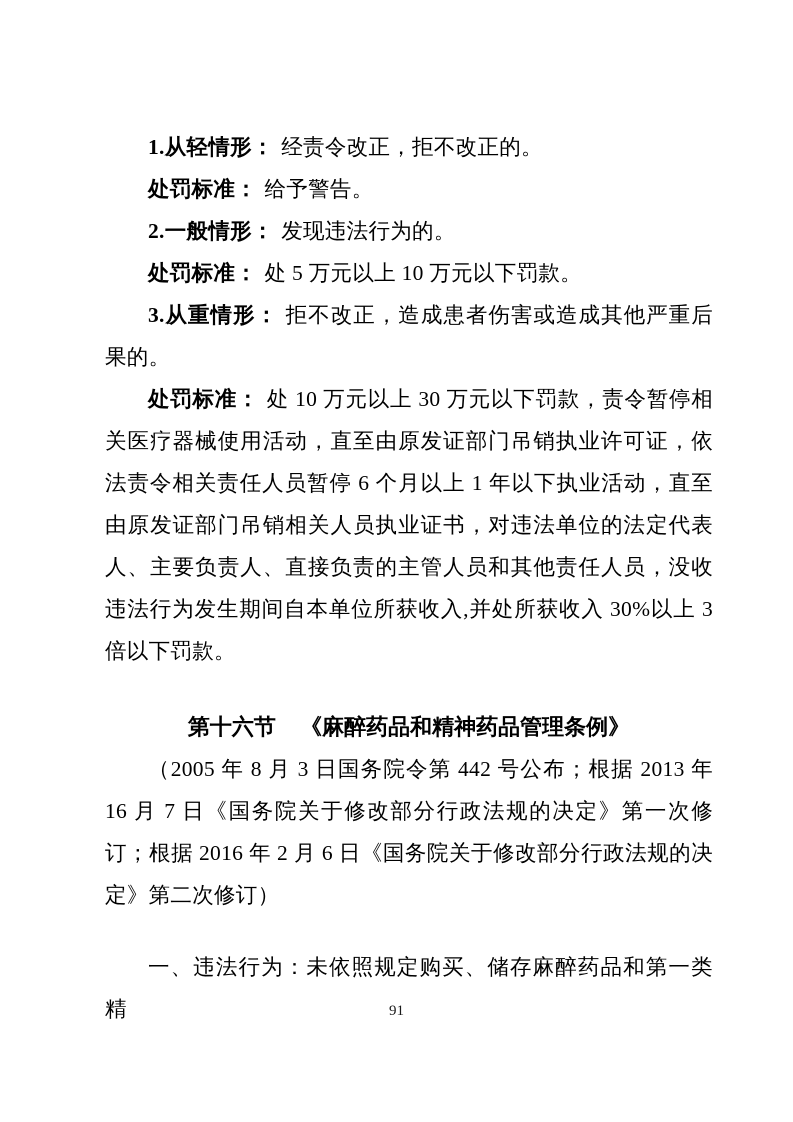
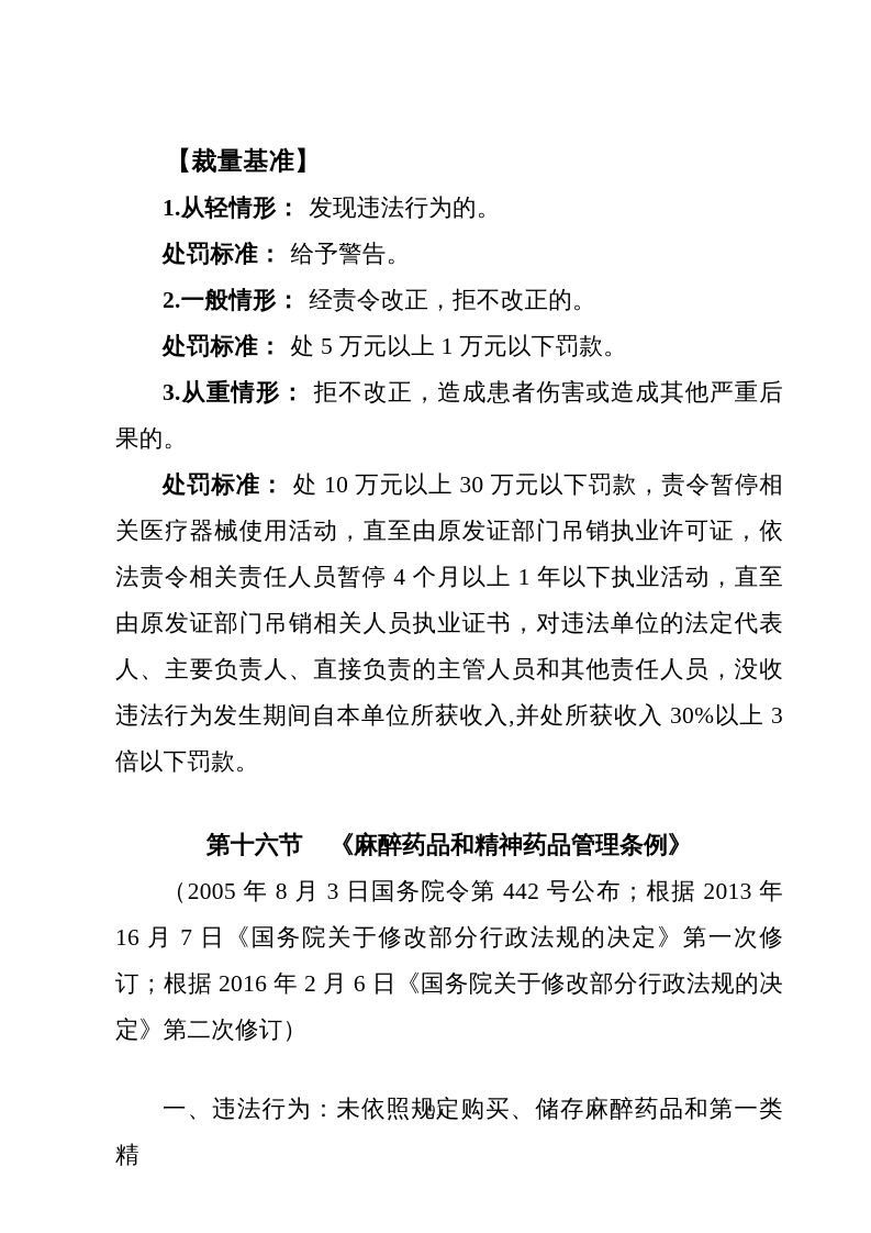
+ 【裁量基准】
- 1.从轻情形： 经责令改正，拒不改正的。
+ 1.从轻情形： 发现违法行为的。
  处罚标准： 给予警告。
- 2.一般情形： 发现违法行为的。
+ 2.一般情形： 经责令改正，拒不改正的。
- 处罚标准： 处 5 万元以上 10 万元以下罚款。
+ 处罚标准： 处 5 万元以上 1 万元以下罚款。
  3.从重情形： 拒不改正，造成患者伤害或造成其他严重后果的。
- 处罚标准： 处 10 万元以上 30 万元以下罚款，责令暂停相关医疗器械使用活动，直至由原发证部门吊销执业许可证，依法责令相关责任人员暂停 6 个月以上 1 年以下执业活动，直至由原发证部门吊销相关人员执业证书，对违法单位的法定代表人、主要负责人、直接负责的主管人员和其他责任人员，没收违法行为发生期间自本单位所获收入,并处所获收入 30%以上 3 倍以下罚款。
+ 处罚标准： 处 10 万元以上 30 万元以下罚款，责令暂停相关医疗器械使用活动，直至由原发证部门吊销执业许可证，依法责令相关责任人员暂停 4 个月以上 1 年以下执业活动，直至由原发证部门吊销相关人员执业证书，对违法单位的法定代表人、主要负责人、直接负责的主管人员和其他责任人员，没收违法行为发生期间自本单位所获收入,并处所获收入 30%以上 3 倍以下罚款。
  第十六节 《麻醉药品和精神药品管理条例》
  （2005 年 8 月 3 日国务院令第 442 号公布；根据 2013 年 16 月 7 日《国务院关于修改部分行政法规的决定》第一次修订；根据 2016 年 2 月 6 日《国务院关于修改部分行政法规的决定》第二次修订）
  一、违法行为：未依照规定购买、储存麻醉药品和第一类精
  91
